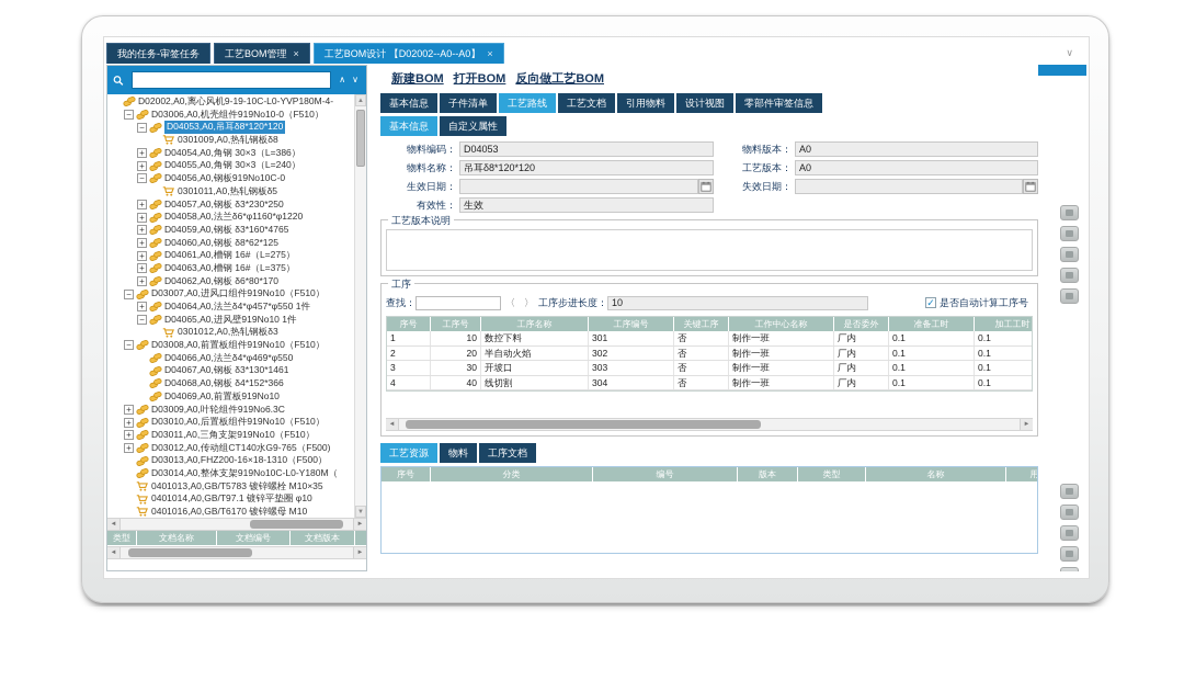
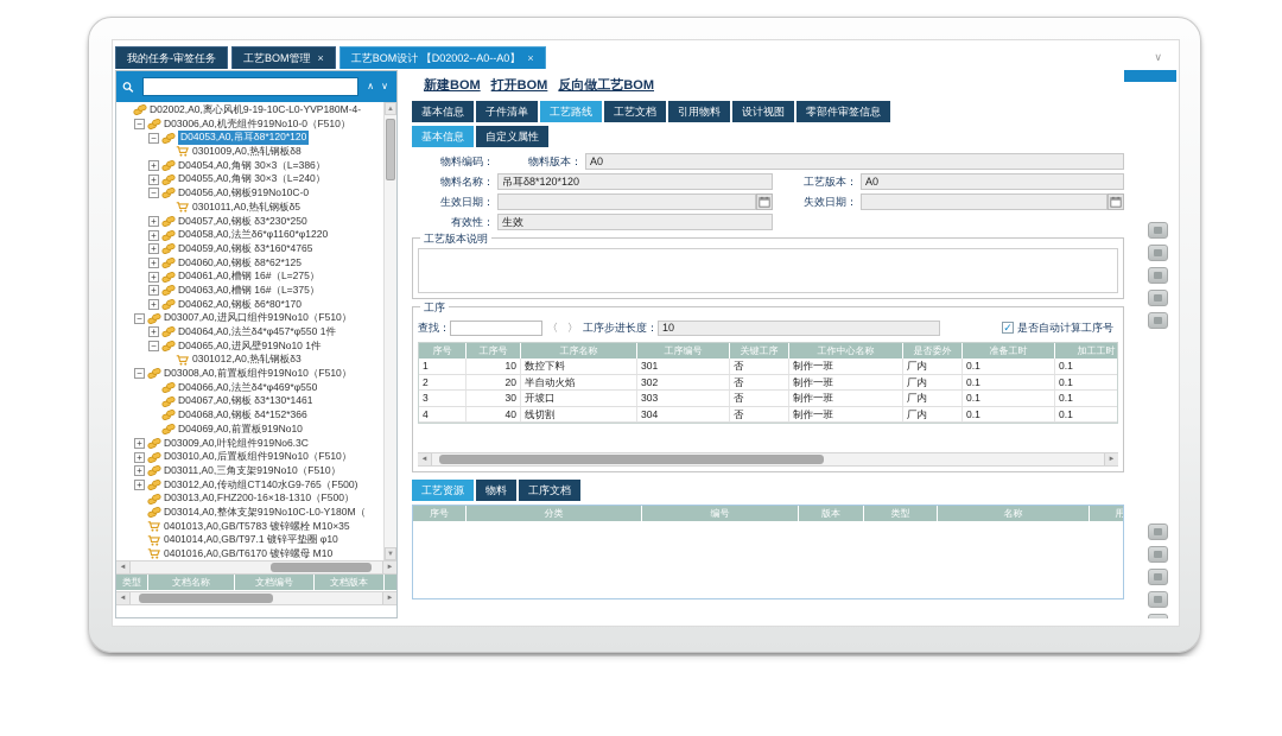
  我的任务-审签任务
  工艺BOM管理
  ×
  工艺BOM设计 【D02002--A0--A0】
  ×
  ∨
  ∧
  ∨
  D02002,A0,离心风机9-19-10C-L0-YVP180M-4-
  −
  D03006,A0,机壳组件919No10-0（F510）
  −
  D04053,A0,吊耳δ8*120*120
  0301009,A0,热轧钢板δ8
  +
  D04054,A0,角钢 30×3（L=386）
  +
  D04055,A0,角钢 30×3（L=240）
  −
  D04056,A0,钢板919No10C-0
  0301011,A0,热轧钢板δ5
  +
  D04057,A0,钢板 δ3*230*250
  +
  D04058,A0,法兰δ6*φ1160*φ1220
  +
  D04059,A0,钢板 δ3*160*4765
  +
  D04060,A0,钢板 δ8*62*125
  +
  D04061,A0,槽钢 16#（L=275）
  +
  D04063,A0,槽钢 16#（L=375）
  +
  D04062,A0,钢板 δ6*80*170
  −
  D03007,A0,进风口组件919No10（F510）
  +
  D04064,A0,法兰δ4*φ457*φ550 1件
  −
  D04065,A0,进风壁919No10 1件
  0301012,A0,热轧钢板δ3
  −
  D03008,A0,前置板组件919No10（F510）
  D04066,A0,法兰δ4*φ469*φ550
  D04067,A0,钢板 δ3*130*1461
  D04068,A0,钢板 δ4*152*366
  D04069,A0,前置板919No10
  +
  D03009,A0,叶轮组件919No6.3C
  +
  D03010,A0,后置板组件919No10（F510）
  +
  D03011,A0,三角支架919No10（F510）
  +
  D03012,A0,传动组CT140水G9-765（F500)
  D03013,A0,FHZ200-16×18-1310（F500）
  D03014,A0,整体支架919No10C-L0-Y180M（
  0401013,A0,GB/T5783 镀锌螺栓 M10×35
  0401014,A0,GB/T97.1 镀锌平垫圈 φ10
  0401016,A0,GB/T6170 镀锌螺母 M10
  类型
  文档名称
  文档编号
  文档版本
  新建BOM
  打开BOM
  反向做工艺BOM
  基本信息
  子件清单
  工艺路线
  工艺文档
  引用物料
  设计视图
  零部件审签信息
  基本信息
  自定义属性
  物料编码：
- D04053
  物料版本：
  A0
  物料名称：
  吊耳δ8*120*120
  工艺版本：
  A0
  生效日期：
  失效日期：
  有效性：
  生效
  工艺版本说明
  工序
  查找：
  〈
  〉
  工序步进长度：
  10
  ✓
  是否自动计算工序号
  序号
  工序号
  工序名称
  工序编号
  关键工序
  工作中心名称
  是否委外
  准备工时
  加工工时
  1
  10
  数控下料
  301
  否
  制作一班
  厂内
  0.1
  0.1
  2
  20
  半自动火焰
  302
  否
  制作一班
  厂内
  0.1
  0.1
  3
  30
  开坡口
  303
  否
  制作一班
  厂内
  0.1
  0.1
  4
  40
  线切割
  304
  否
  制作一班
  厂内
  0.1
  0.1
  工艺资源
  物料
  工序文档
  序号
  分类
  编号
  版本
  类型
  名称
